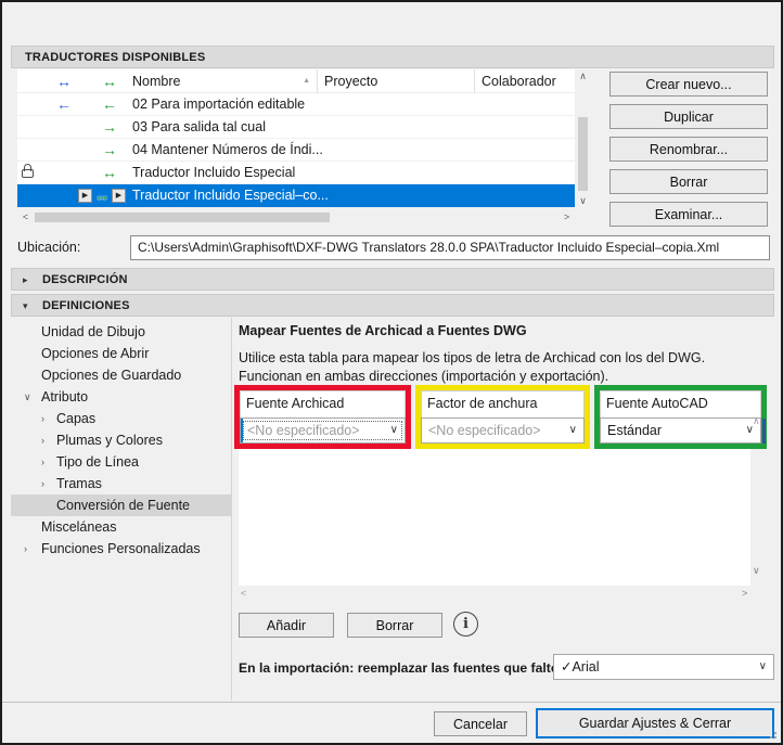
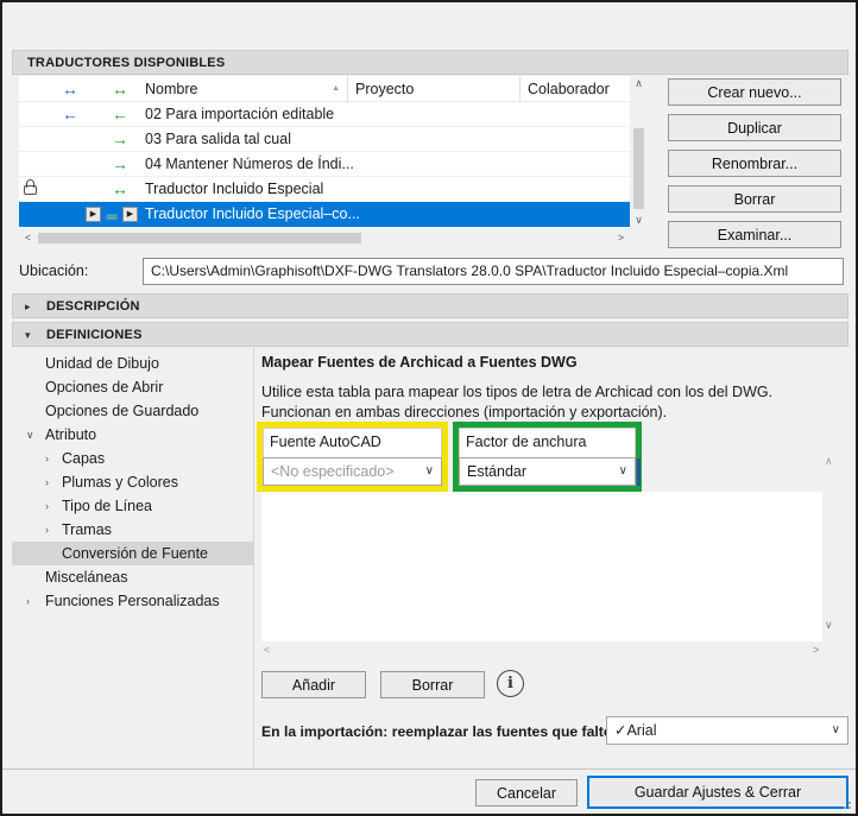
  TRADUCTORES DISPONIBLES
  ↔
  ↔
  Nombre
  Proyecto
  Colaborador
  ←
  ←
  02 Para importación editable
  →
  03 Para salida tal cual
  →
  04 Mantener Números de Índi...
  ↔
  Traductor Incluido Especial
  ↔
  Traductor Incluido Especial–co...
  ∧
  ∨
  <
  >
  Crear nuevo...
  Duplicar
  Renombrar...
  Borrar
  Examinar...
  Ubicación:
  C:\Users\Admin\Graphisoft\DXF-DWG Translators 28.0.0 SPA\Traductor Incluido Especial–copia.Xml
  ▸
  DESCRIPCIÓN
  ▾
  DEFINICIONES
  Unidad de Dibujo
  Opciones de Abrir
  Opciones de Guardado
  ∨
  Atributo
  ›
  Capas
  ›
  Plumas y Colores
  ›
  Tipo de Línea
  ›
  Tramas
  Conversión de Fuente
  Misceláneas
  ›
  Funciones Personalizadas
  Mapear Fuentes de Archicad a Fuentes DWG
  Utilice esta tabla para mapear los tipos de letra de Archicad con los del DWG. Funcionan en ambas direcciones (importación y exportación).
- Fuente Archicad
- Factor de anchura
+ Fuente AutoCAD
  <No especificado>
  ∨
- Fuente AutoCAD
+ Factor de anchura
  Estándar
  ∨
  ∧
  ∨
  <
  >
  Añadir
  Borrar
  i
  En la importación: reemplazar las fuentes que falt
  ✓Arial
  ∨
  Cancelar
  Guardar Ajustes & Cerrar
